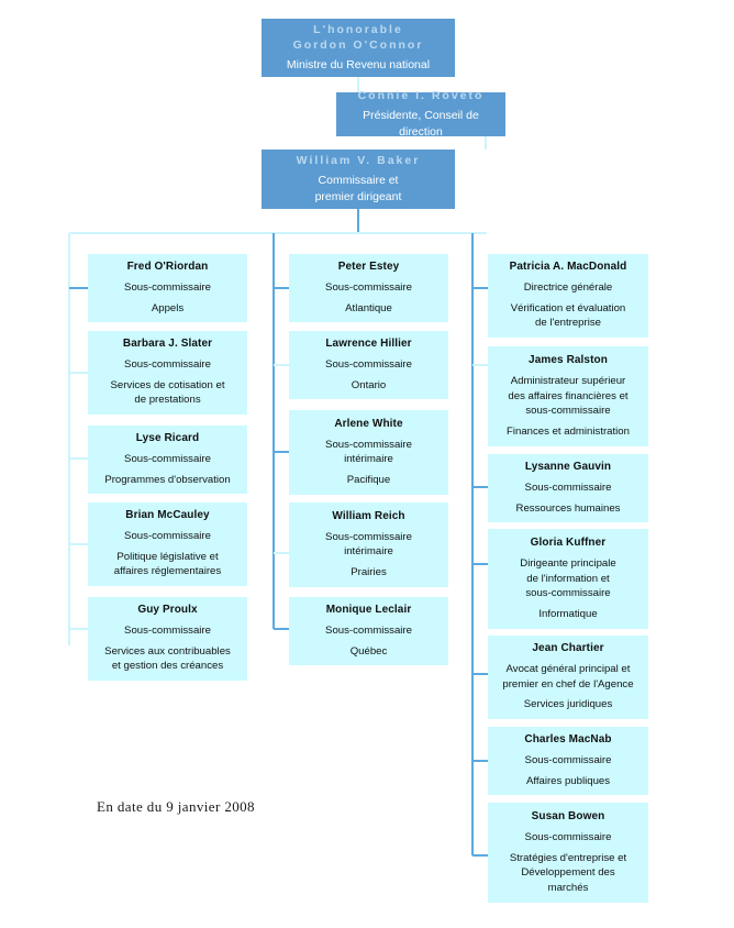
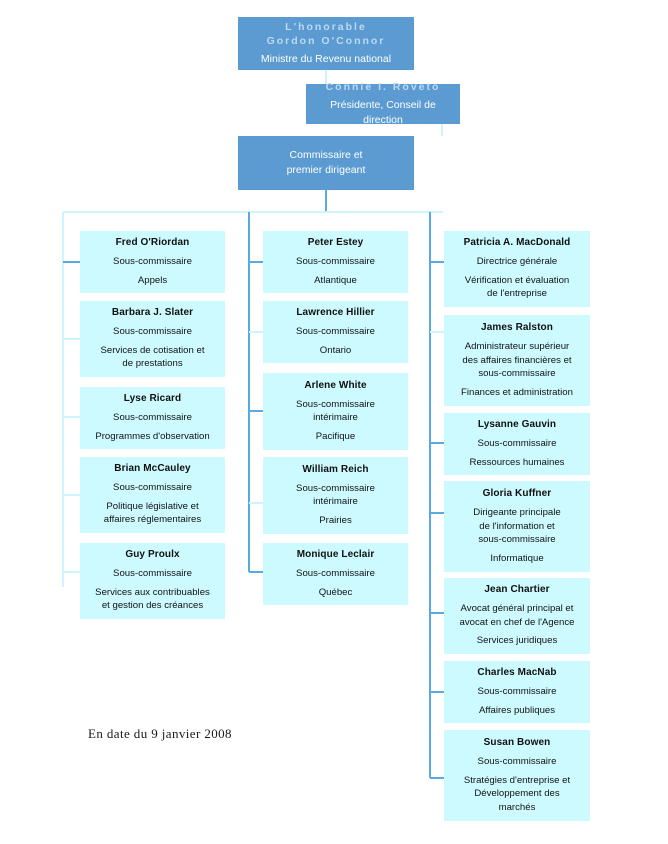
  L'honorable
  Gordon O'Connor
  Ministre du Revenu national
  Connie I. Roveto
  Présidente, Conseil de direction
- William V. Baker
  Commissaire et
  premier dirigeant
  Fred O'Riordan
  Sous-commissaire
  Appels
  Barbara J. Slater
  Sous-commissaire
  Services de cotisation et
  de prestations
  Lyse Ricard
  Sous-commissaire
  Programmes d'observation
  Brian McCauley
  Sous-commissaire
  Politique législative et
  affaires réglementaires
  Guy Proulx
  Sous-commissaire
  Services aux contribuables
  et gestion des créances
  Peter Estey
  Sous-commissaire
  Atlantique
  Lawrence Hillier
  Sous-commissaire
  Ontario
  Arlene White
  Sous-commissaire
  intérimaire
  Pacifique
  William Reich
  Sous-commissaire
  intérimaire
  Prairies
  Monique Leclair
  Sous-commissaire
  Québec
  Patricia A. MacDonald
  Directrice générale
  Vérification et évaluation
  de l'entreprise
  James Ralston
  Administrateur supérieur
  des affaires financières et
  sous-commissaire
  Finances et administration
  Lysanne Gauvin
  Sous-commissaire
  Ressources humaines
  Gloria Kuffner
  Dirigeante principale
  de l'information et
  sous-commissaire
  Informatique
  Jean Chartier
  Avocat général principal et
- premier en chef de l'Agence
+ avocat en chef de l'Agence
  Services juridiques
  Charles MacNab
  Sous-commissaire
  Affaires publiques
  Susan Bowen
  Sous-commissaire
  Stratégies d'entreprise et
  Développement des
  marchés
  En date du 9 janvier 2008
